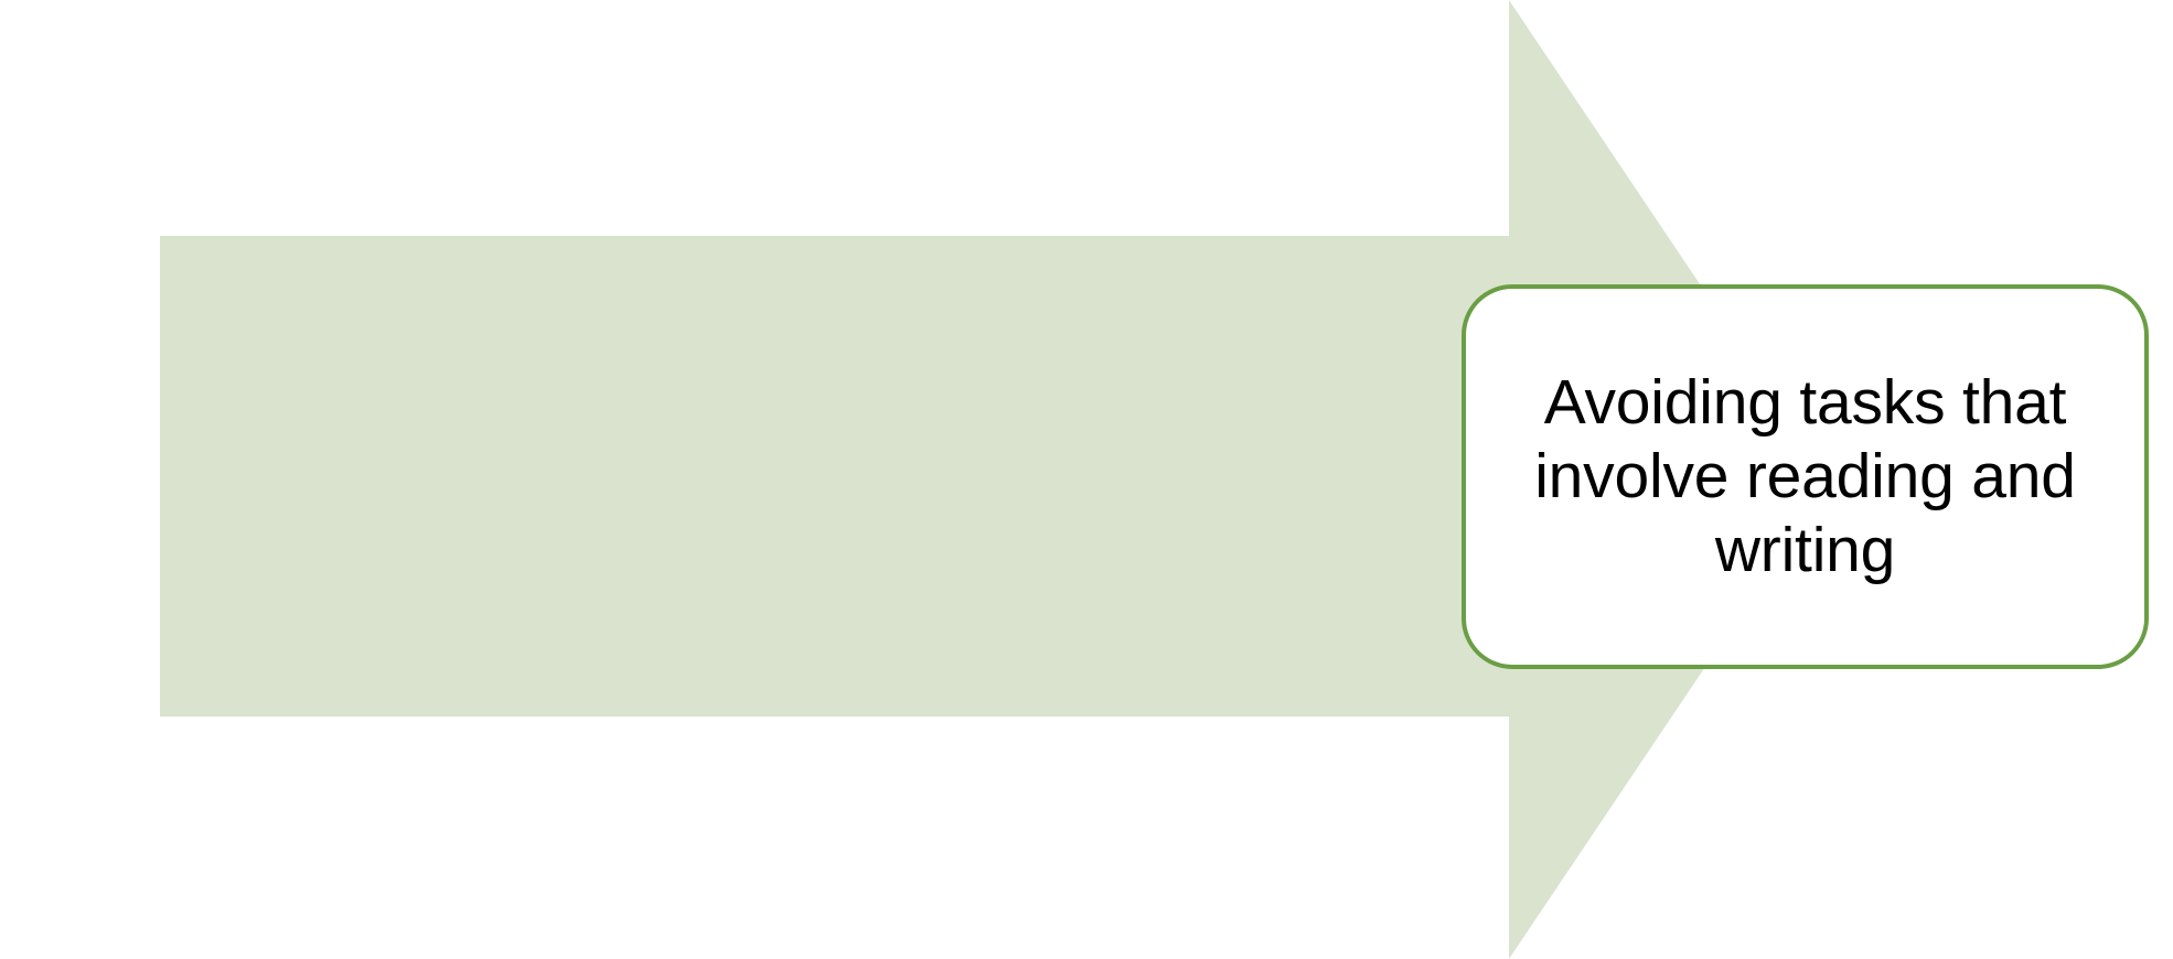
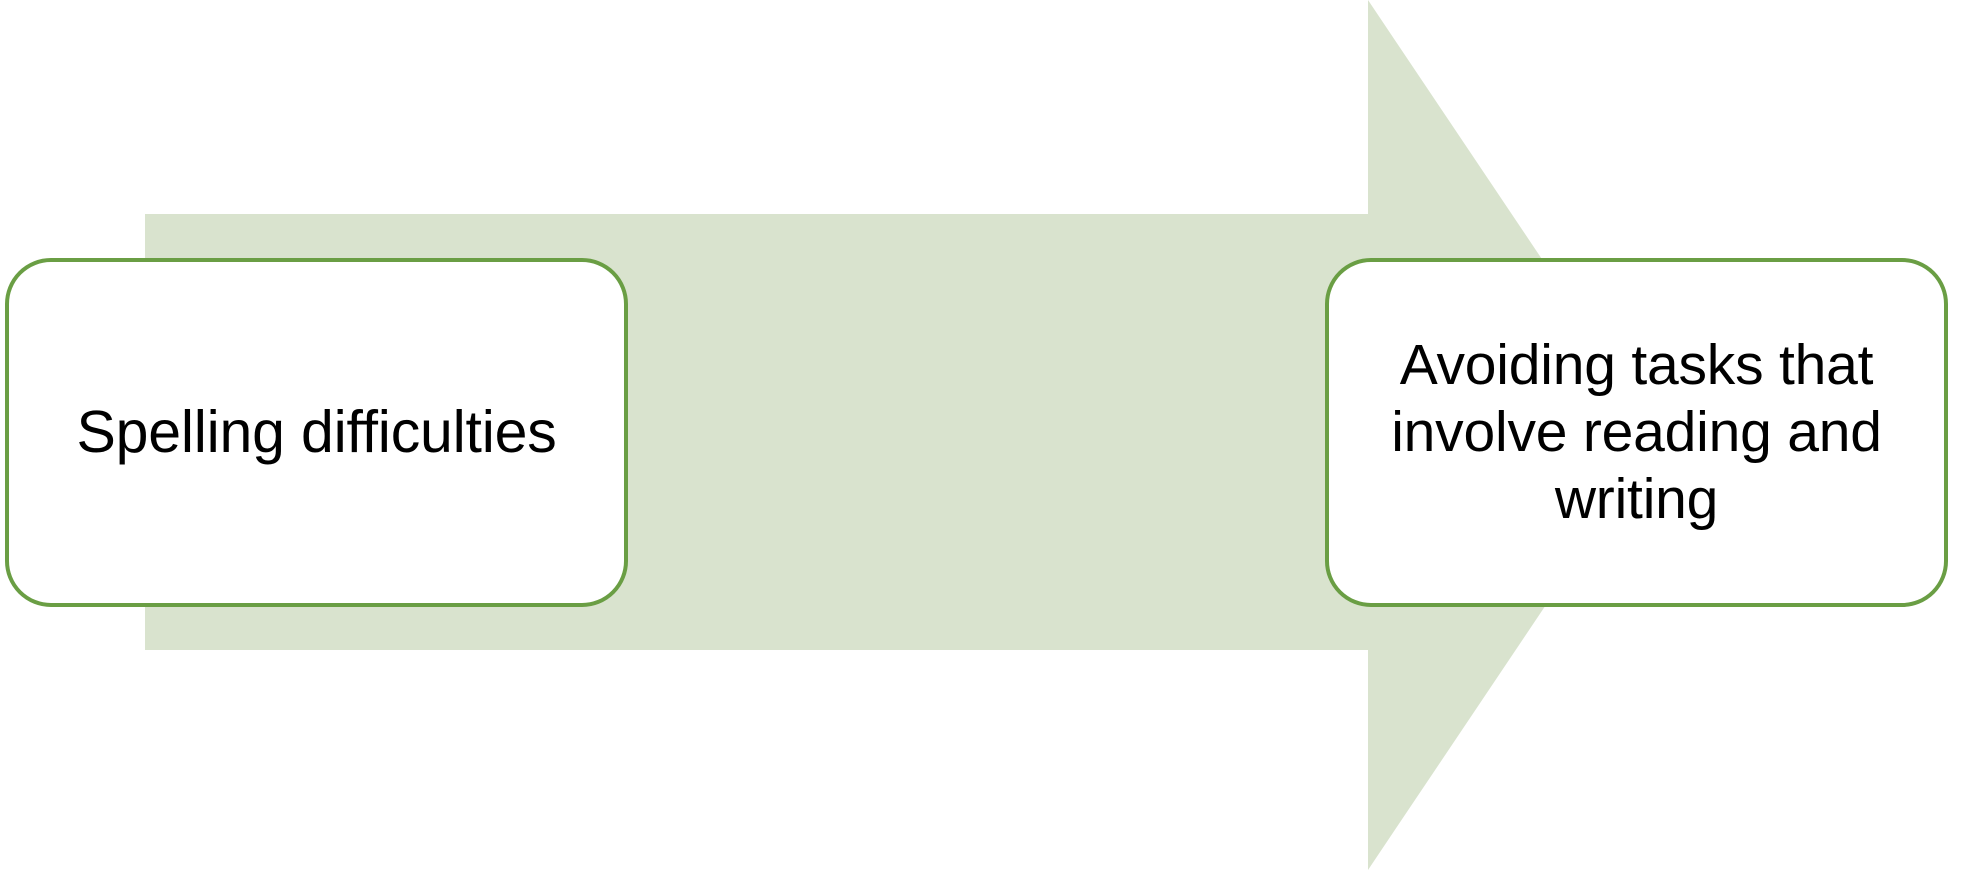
+ Spelling difficulties
  Avoiding tasks that involve reading and writing
